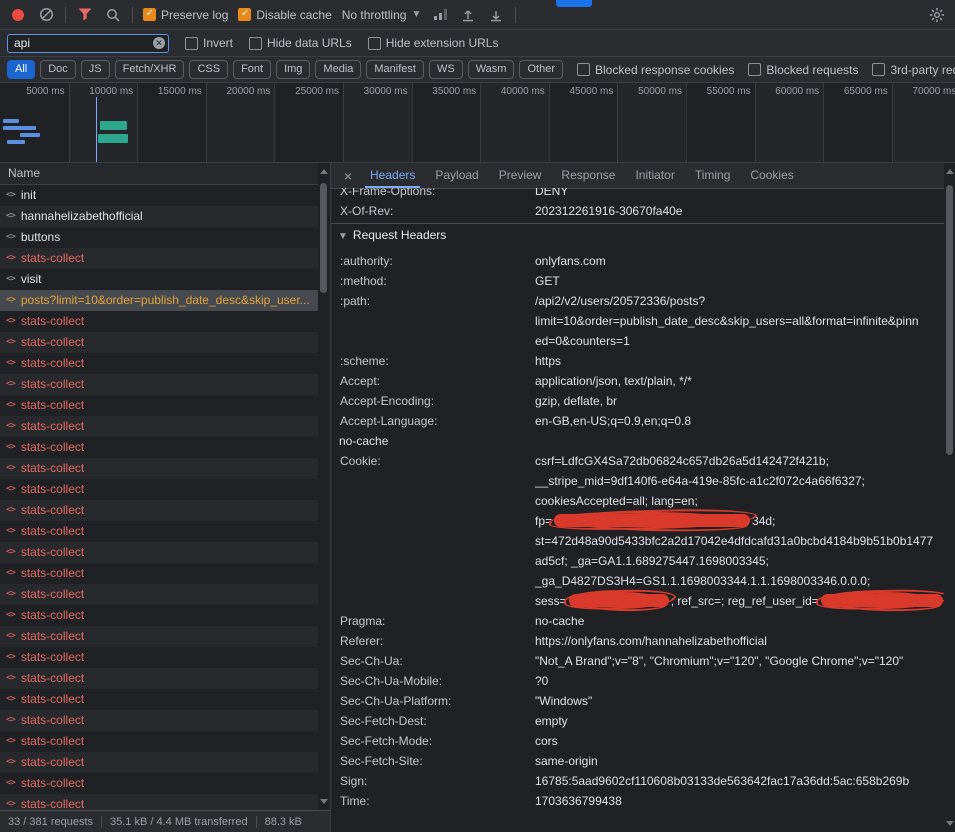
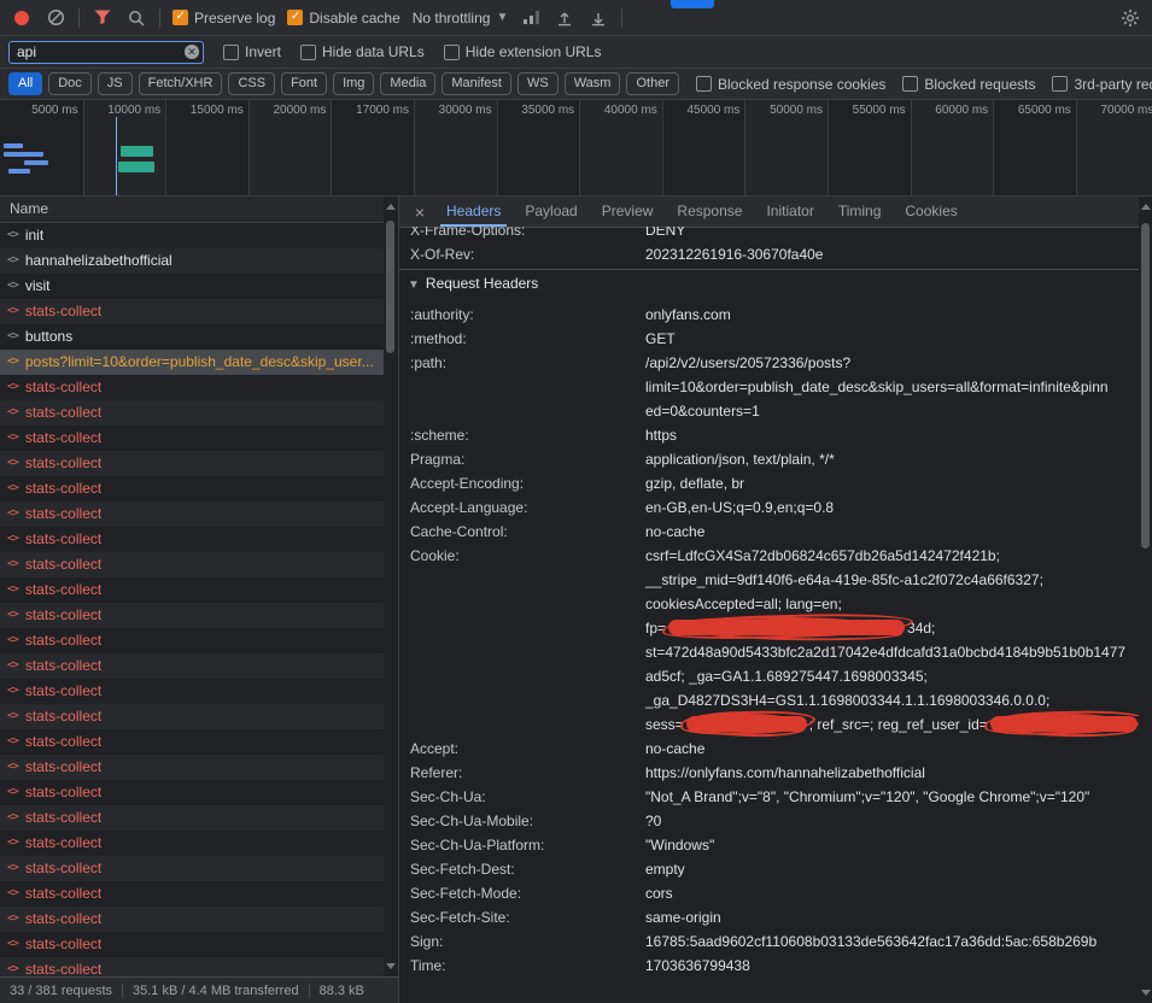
  Preserve log
  Disable cache
  No throttling
  ▼
  api
  ✕
  Invert
  Hide data URLs
  Hide extension URLs
  All
  Doc
  JS
  Fetch/XHR
  CSS
  Font
  Img
  Media
  Manifest
  WS
  Wasm
  Other
  Blocked response cookies
  Blocked requests
  5000 ms
  10000 ms
  15000 ms
  20000 ms
- 25000 ms
+ 17000 ms
  30000 ms
  35000 ms
  40000 ms
  45000 ms
  50000 ms
  55000 ms
  60000 ms
  65000 ms
  70000 ms
  Name
  <>
  init
  <>
  hannahelizabethofficial
  <>
- buttons
+ visit
  <>
  stats-collect
  <>
- visit
+ buttons
  <>
  posts?limit=10&order=publish_date_desc&skip_user...
  <>
  stats-collect
  <>
  stats-collect
  <>
  stats-collect
  <>
  stats-collect
  <>
  stats-collect
  <>
  stats-collect
  <>
  stats-collect
  <>
  stats-collect
  <>
  stats-collect
  <>
  stats-collect
  <>
  stats-collect
  <>
  stats-collect
  <>
  stats-collect
  <>
  stats-collect
  <>
  stats-collect
  <>
  stats-collect
  <>
  stats-collect
  <>
  stats-collect
  <>
  stats-collect
  <>
  stats-collect
  <>
  stats-collect
  <>
  stats-collect
  <>
  stats-collect
  <>
  stats-collect
  ×
  Headers
  Payload
  Preview
  Response
  Initiator
  Timing
  Cookies
  X-Frame-Options:
  DENY
  X-Of-Rev:
  202312261916-30670fa40e
  ▼ Request Headers
  :authority:
  onlyfans.com
  :method:
  GET
  :path:
  /api2/v2/users/20572336/posts?
  limit=10&order=publish_date_desc&skip_users=all&format=infinite&pinn
  ed=0&counters=1
  :scheme:
  https
- Accept:
+ Pragma:
  application/json, text/plain, */*
  Accept-Encoding:
  gzip, deflate, br
  Accept-Language:
  en-GB,en-US;q=0.9,en;q=0.8
+ Cache-Control:
  no-cache
  Cookie:
  csrf=LdfcGX4Sa72db06824c657db26a5d142472f421b;
  __stripe_mid=9df140f6-e64a-419e-85fc-a1c2f072c4a66f6327;
  cookiesAccepted=all; lang=en;
  fp= 34d;
  st=472d48a90d5433bfc2a2d17042e4dfdcafd31a0bcbd4184b9b51b0b1477
  ad5cf; _ga=GA1.1.689275447.1698003345;
  _ga_D4827DS3H4=GS1.1.1698003344.1.1.1698003346.0.0.0;
  sess= ; ref_src=; reg_ref_user_id=
- Pragma:
+ Accept:
  no-cache
  Referer:
  https://onlyfans.com/hannahelizabethofficial
  Sec-Ch-Ua:
  "Not_A Brand";v="8", "Chromium";v="120", "Google Chrome";v="120"
  Sec-Ch-Ua-Mobile:
  ?0
  Sec-Ch-Ua-Platform:
  "Windows"
  Sec-Fetch-Dest:
  empty
  Sec-Fetch-Mode:
  cors
  Sec-Fetch-Site:
  same-origin
  Sign:
  16785:5aad9602cf110608b03133de563642fac17a36dd:5ac:658b269b
  Time:
  1703636799438
  33 / 381 requests
  35.1 kB / 4.4 MB transferred
  88.3 kB
